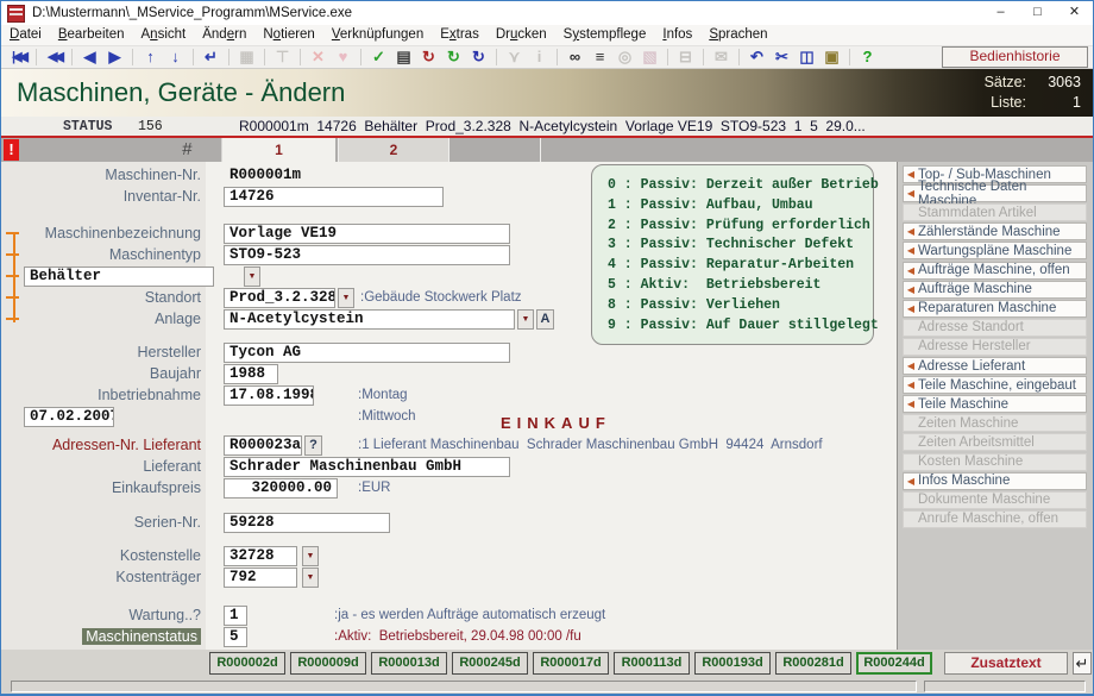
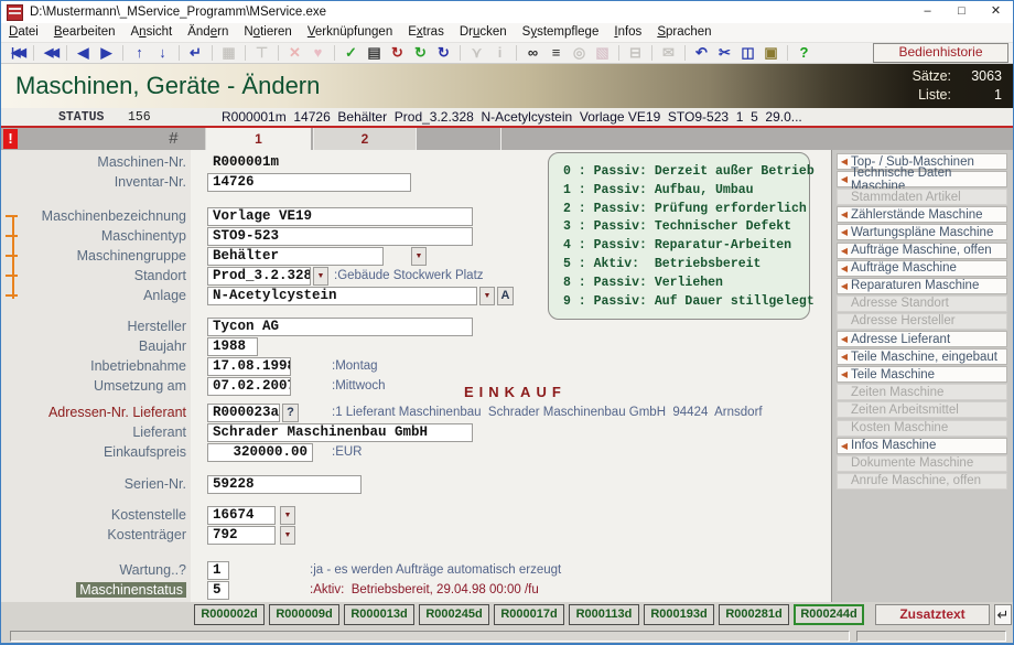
  D:\Mustermann\_MService_Programm\MService.exe
  –
  □
  ✕
  Datei
  Bearbeiten
  Ansicht
  Ändern
  Notieren
  Verknüpfungen
  Extras
  Drucken
  Systempflege
  Infos
  Sprachen
  |◀◀
  ◀◀
  ◀
  ▶
  ↑
  ↓
  ↵
  ▦
  ⊤
  ✕
  ♥
  ✓
  ▤
  ↻
  ↻
  ↻
  ⋎
  i
  ∞
  ≡
  ◎
  ▧
  ⊟
  ✉
  ↶
  ✂
  ◫
  ▣
  ?
  Bedienhistorie
  Maschinen, Geräte - Ändern
  Sätze:
  3063
  Liste:
  1
  STATUS
  156
  R000001m 14726 Behälter Prod_3.2.328 N-Acetylcystein Vorlage VE19 STO9-523 1 5 29.0...
  !
  #
  1
  2
  EINKAUF
  0 : Passiv: Derzeit außer Betrie
  1 : Passiv: Aufbau, Umbau
  2 : Passiv: Prüfung erforderlich
  3 : Passiv: Technischer Defekt
  4 : Passiv: Reparatur-Arbeiten
  5 : Aktiv: Betriebsbereit
  8 : Passiv: Verliehen
  9 : Passiv: Auf Dauer stillgeleg
  Maschinen-Nr.
  R000001m
  Inventar-Nr.
  14726
  Maschinenbezeichnung
  Vorlage VE19
  Maschinentyp
  STO9-523
+ Maschinengruppe
  Behälter
  Standort
  Prod_3.2.328
  :Gebäude Stockwerk Platz
  Anlage
  N-Acetylcystein
  A
  Hersteller
  Tycon AG
  Baujahr
  1988
  Inbetriebnahme
  17.08.199
  :Montag
+ Umsetzung am
  07.02.200
  :Mittwoch
  Adressen-Nr. Lieferant
  R000023a
  ?
  :1 Lieferant Maschinenbau Schrader Maschinenbau GmbH 94424 Arnsdorf
  Lieferant
  Schrader Maschinenbau GmbH
  Einkaufspreis
  320000.00
  :EUR
  Serien-Nr.
  59228
  Kostenstelle
- 32728
+ 16674
  Kostenträger
  792
  Wartung..?
  1
  :ja - es werden Aufträge automatisch erzeugt
  Maschinenstatus
  5
  :Aktiv: Betriebsbereit, 29.04.98 00:00 /fu
  ◀
  Top- / Sub-Maschinen
  ◀
  Technische Daten Maschine
  Stammdaten Artikel
  ◀
  Zählerstände Maschine
  ◀
  Wartungspläne Maschine
  ◀
  Aufträge Maschine, offen
  ◀
  Aufträge Maschine
  ◀
  Reparaturen Maschine
  Adresse Standort
  Adresse Hersteller
  ◀
  Adresse Lieferant
  ◀
  Teile Maschine, eingebaut
  ◀
  Teile Maschine
  Zeiten Maschine
  Zeiten Arbeitsmittel
  Kosten Maschine
  ◀
  Infos Maschine
  Dokumente Maschine
  Anrufe Maschine, offen
  Zusatztext
  ↵
  R000002d
  R000009d
  R000013d
  R000245d
  R000017d
  R000113d
  R000193d
  R000281d
  R000244d
